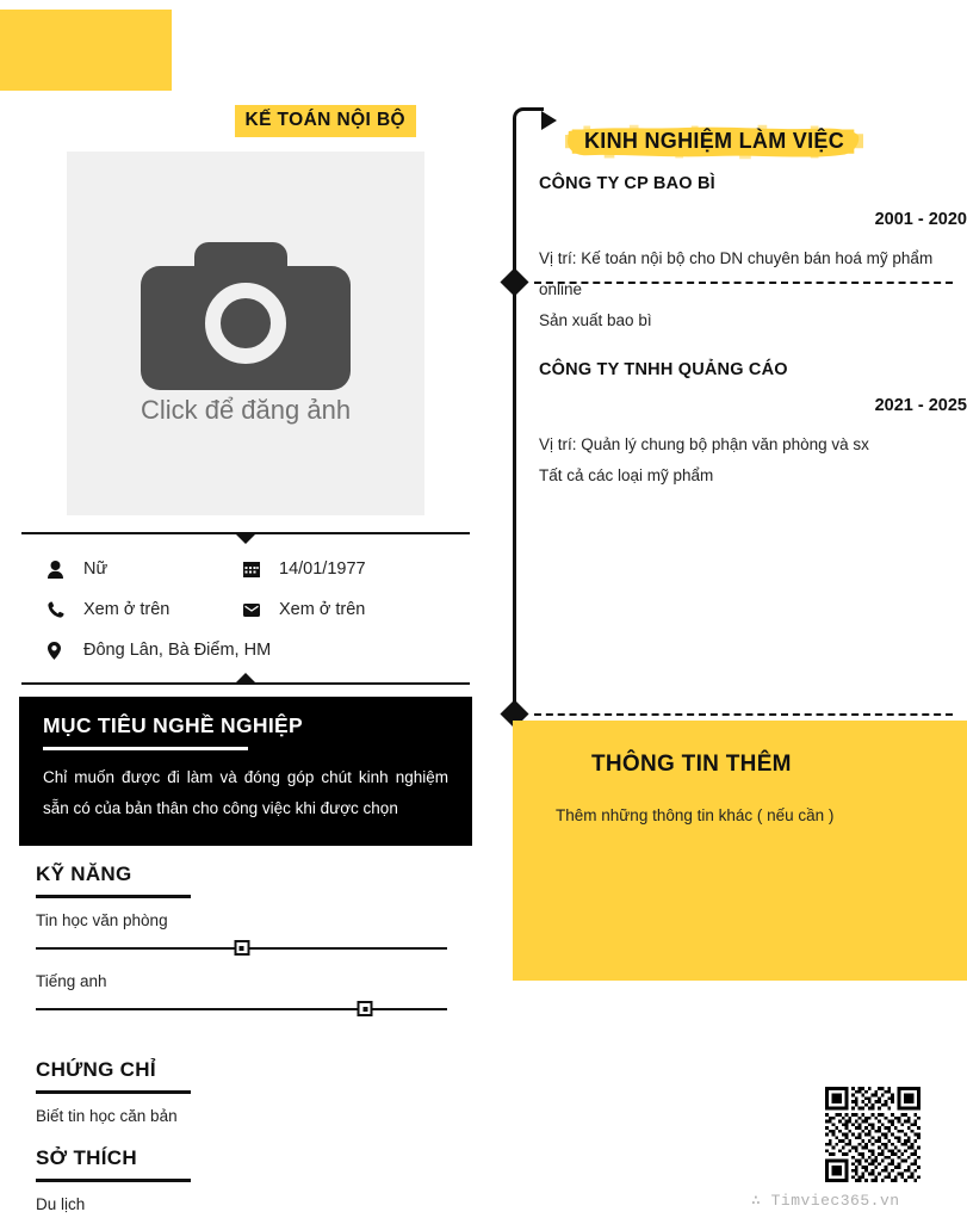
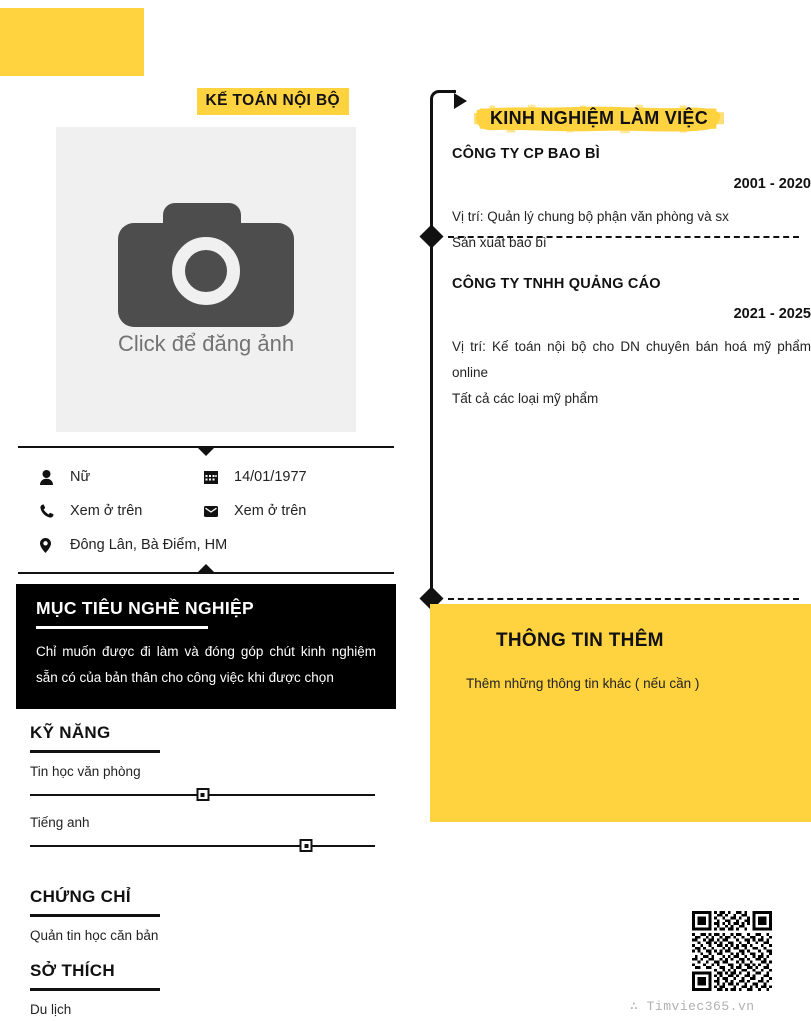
  KẾ TOÁN NỘI BỘ
  Click để đăng ảnh
  Nữ
  14/01/1977
  Xem ở trên
  Xem ở trên
  Đông Lân, Bà Điểm, HM
  MỤC TIÊU NGHỀ NGHIỆP
  Chỉ muốn được đi làm và đóng góp chút kinh nghiệm sẵn có của bản thân cho công việc khi được chọn
  KỸ NĂNG
  Tin học văn phòng
  Tiếng anh
  CHỨNG CHỈ
- Biết tin học căn bản
+ Quản tin học căn bản
  SỞ THÍCH
  Du lịch
  KINH NGHIỆM LÀM VIỆC
  CÔNG TY CP BAO BÌ
  2001 - 2020
- Vị trí: Kế toán nội bộ cho DN chuyên bán hoá mỹ phẩm online
+ Vị trí: Quản lý chung bộ phận văn phòng và sx
  Sản xuất bao bì
  CÔNG TY TNHH QUẢNG CÁO
  2021 - 2025
- Vị trí: Quản lý chung bộ phận văn phòng và sx
+ Vị trí: Kế toán nội bộ cho DN chuyên bán hoá mỹ phẩm online
  Tất cả các loại mỹ phẩm
  THÔNG TIN THÊM
  Thêm những thông tin khác ( nếu cần )
  ∴ Timviec365.vn
